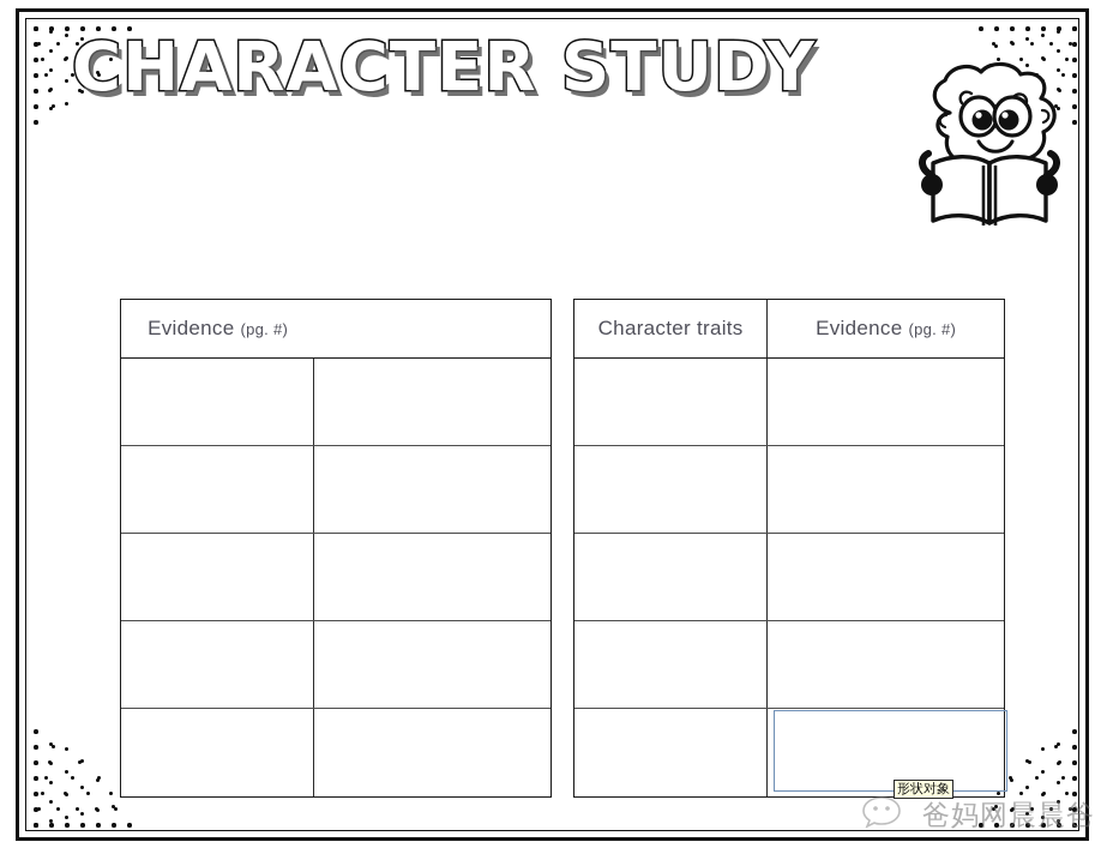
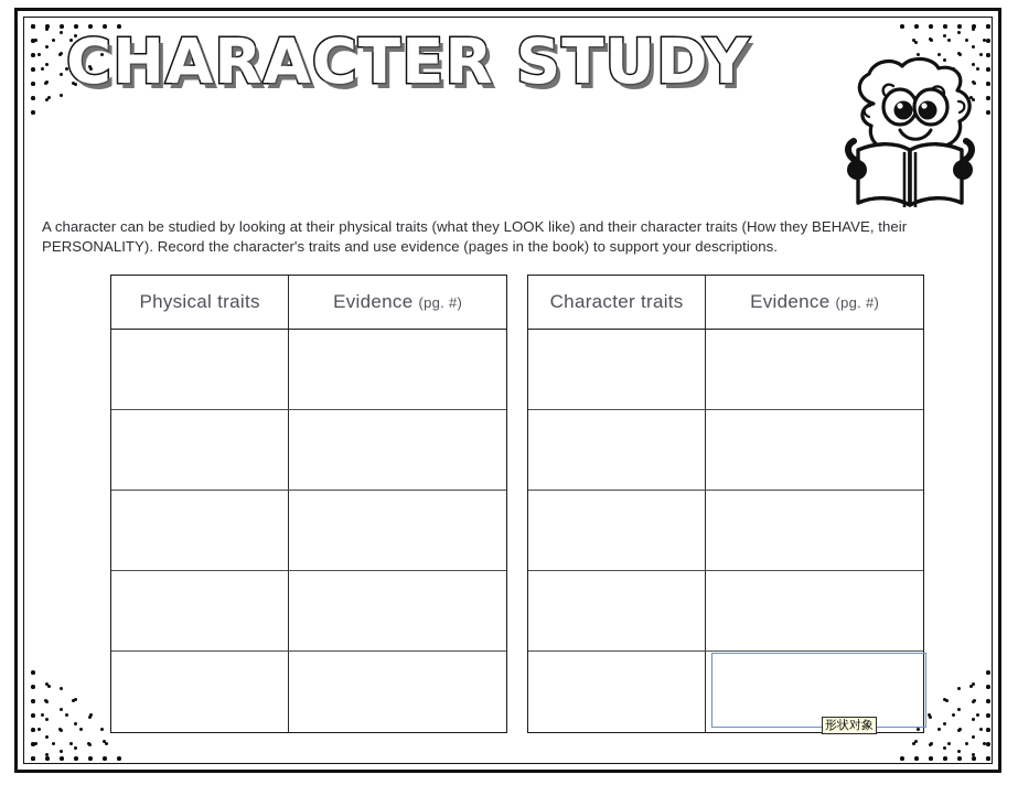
  CHARACTER STUDY
+ A character can be studied by looking at their physical traits (what they LOOK like) and their character traits (How they BEHAVE, their PERSONALITY). Record the character's traits and use evidence (pages in the book) to support your descriptions.
+ Physical traits
  Evidence (pg. #)
  Character traits
  Evidence (pg. #)
  形状对象
- 爸妈网晨晨爸
